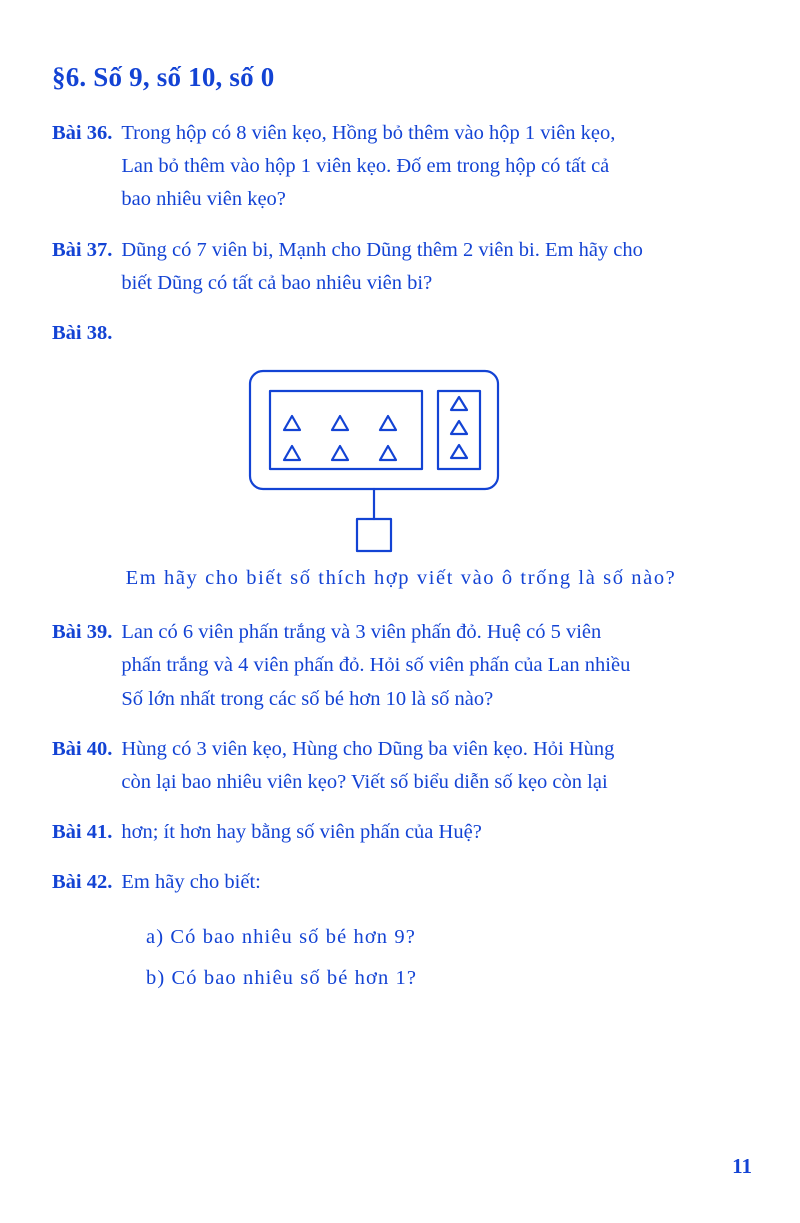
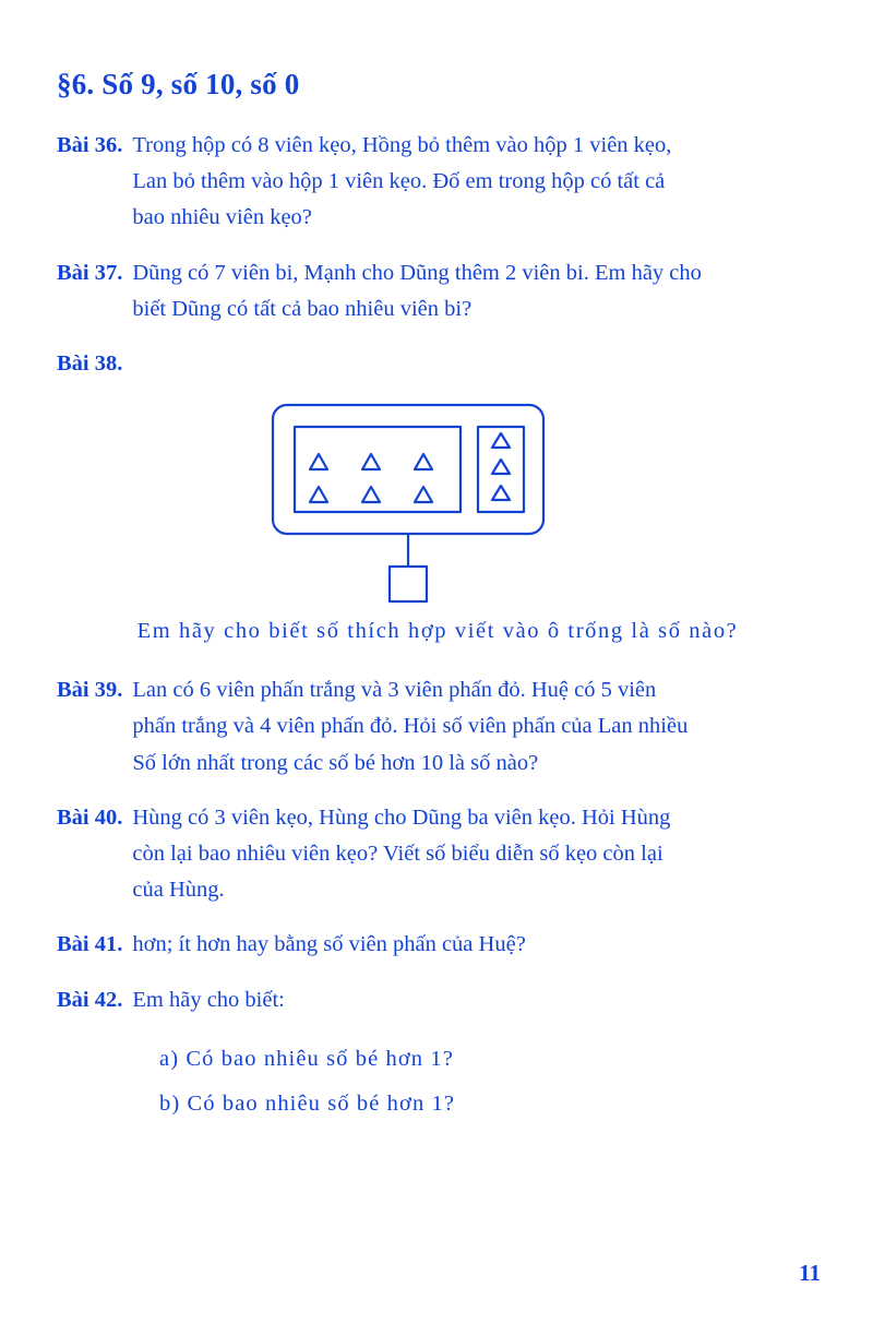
  §6. Số 9, số 10, số 0
  Bài 36.
  Trong hộp có 8 viên kẹo, Hồng bỏ thêm vào hộp 1 viên kẹo,
  Lan bỏ thêm vào hộp 1 viên kẹo. Đố em trong hộp có tất cả
  bao nhiêu viên kẹo?
  Bài 37.
  Dũng có 7 viên bi, Mạnh cho Dũng thêm 2 viên bi. Em hãy cho
  biết Dũng có tất cả bao nhiêu viên bi?
  Bài 38.
  Em hãy cho biết số thích hợp viết vào ô trống là số nào?
  Bài 39.
  Lan có 6 viên phấn trắng và 3 viên phấn đỏ. Huệ có 5 viên
  phấn trắng và 4 viên phấn đỏ. Hỏi số viên phấn của Lan nhiều
  Số lớn nhất trong các số bé hơn 10 là số nào?
  Bài 40.
  Hùng có 3 viên kẹo, Hùng cho Dũng ba viên kẹo. Hỏi Hùng
  còn lại bao nhiêu viên kẹo? Viết số biểu diễn số kẹo còn lại
+ của Hùng.
  Bài 41.
  hơn; ít hơn hay bằng số viên phấn của Huệ?
  Bài 42.
  Em hãy cho biết:
- a) Có bao nhiêu số bé hơn 9?
+ a) Có bao nhiêu số bé hơn 1?
  b) Có bao nhiêu số bé hơn 1?
  11
